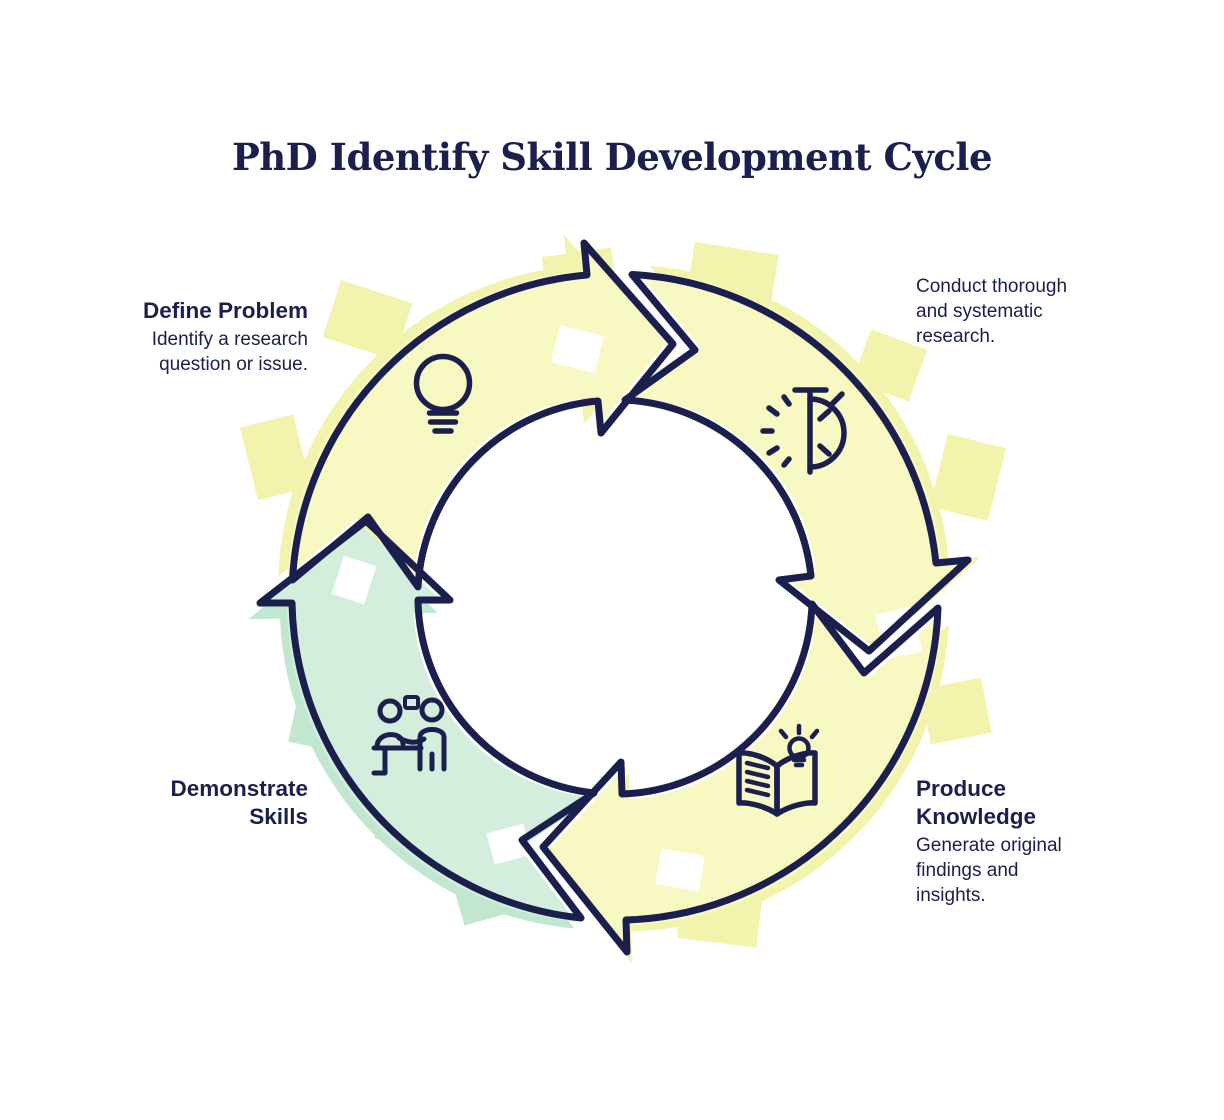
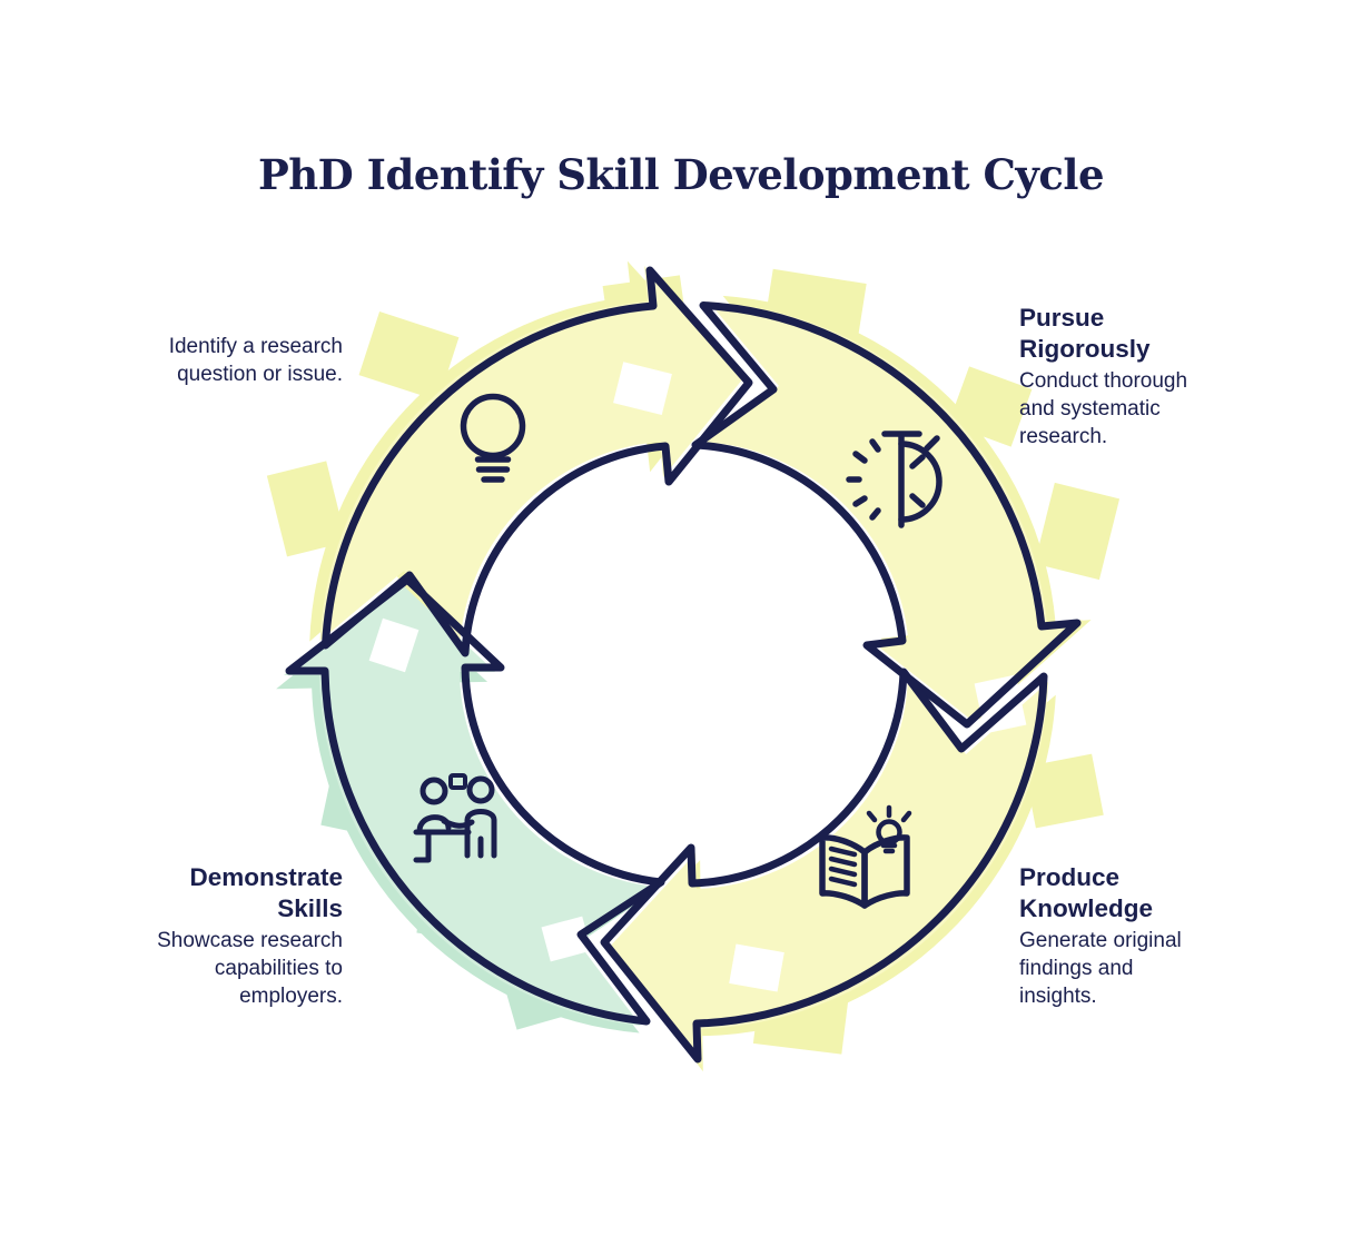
  PhD Identify Skill Development Cycle
- Define Problem
  Identify a research
  question or issue.
+ Pursue
+ Rigorously
  Conduct thorough
  and systematic
  research.
  Produce
  Knowledge
  Generate original
  findings and
  insights.
  Demonstrate
  Skills
+ Showcase research
+ capabilities to
+ employers.
